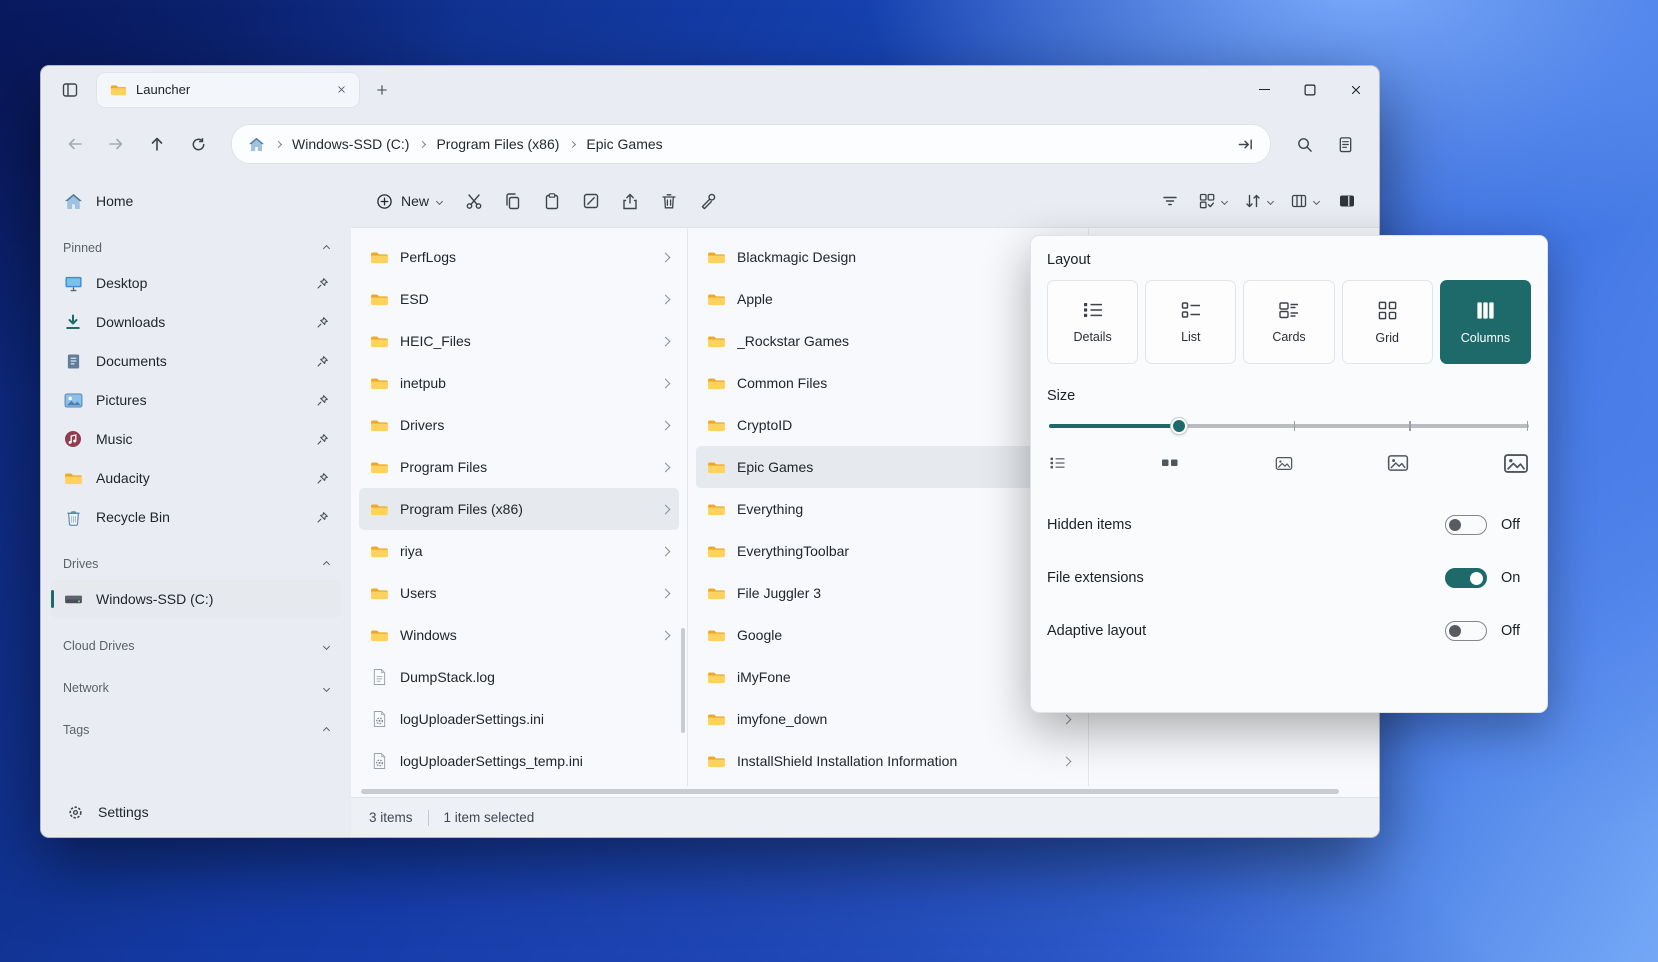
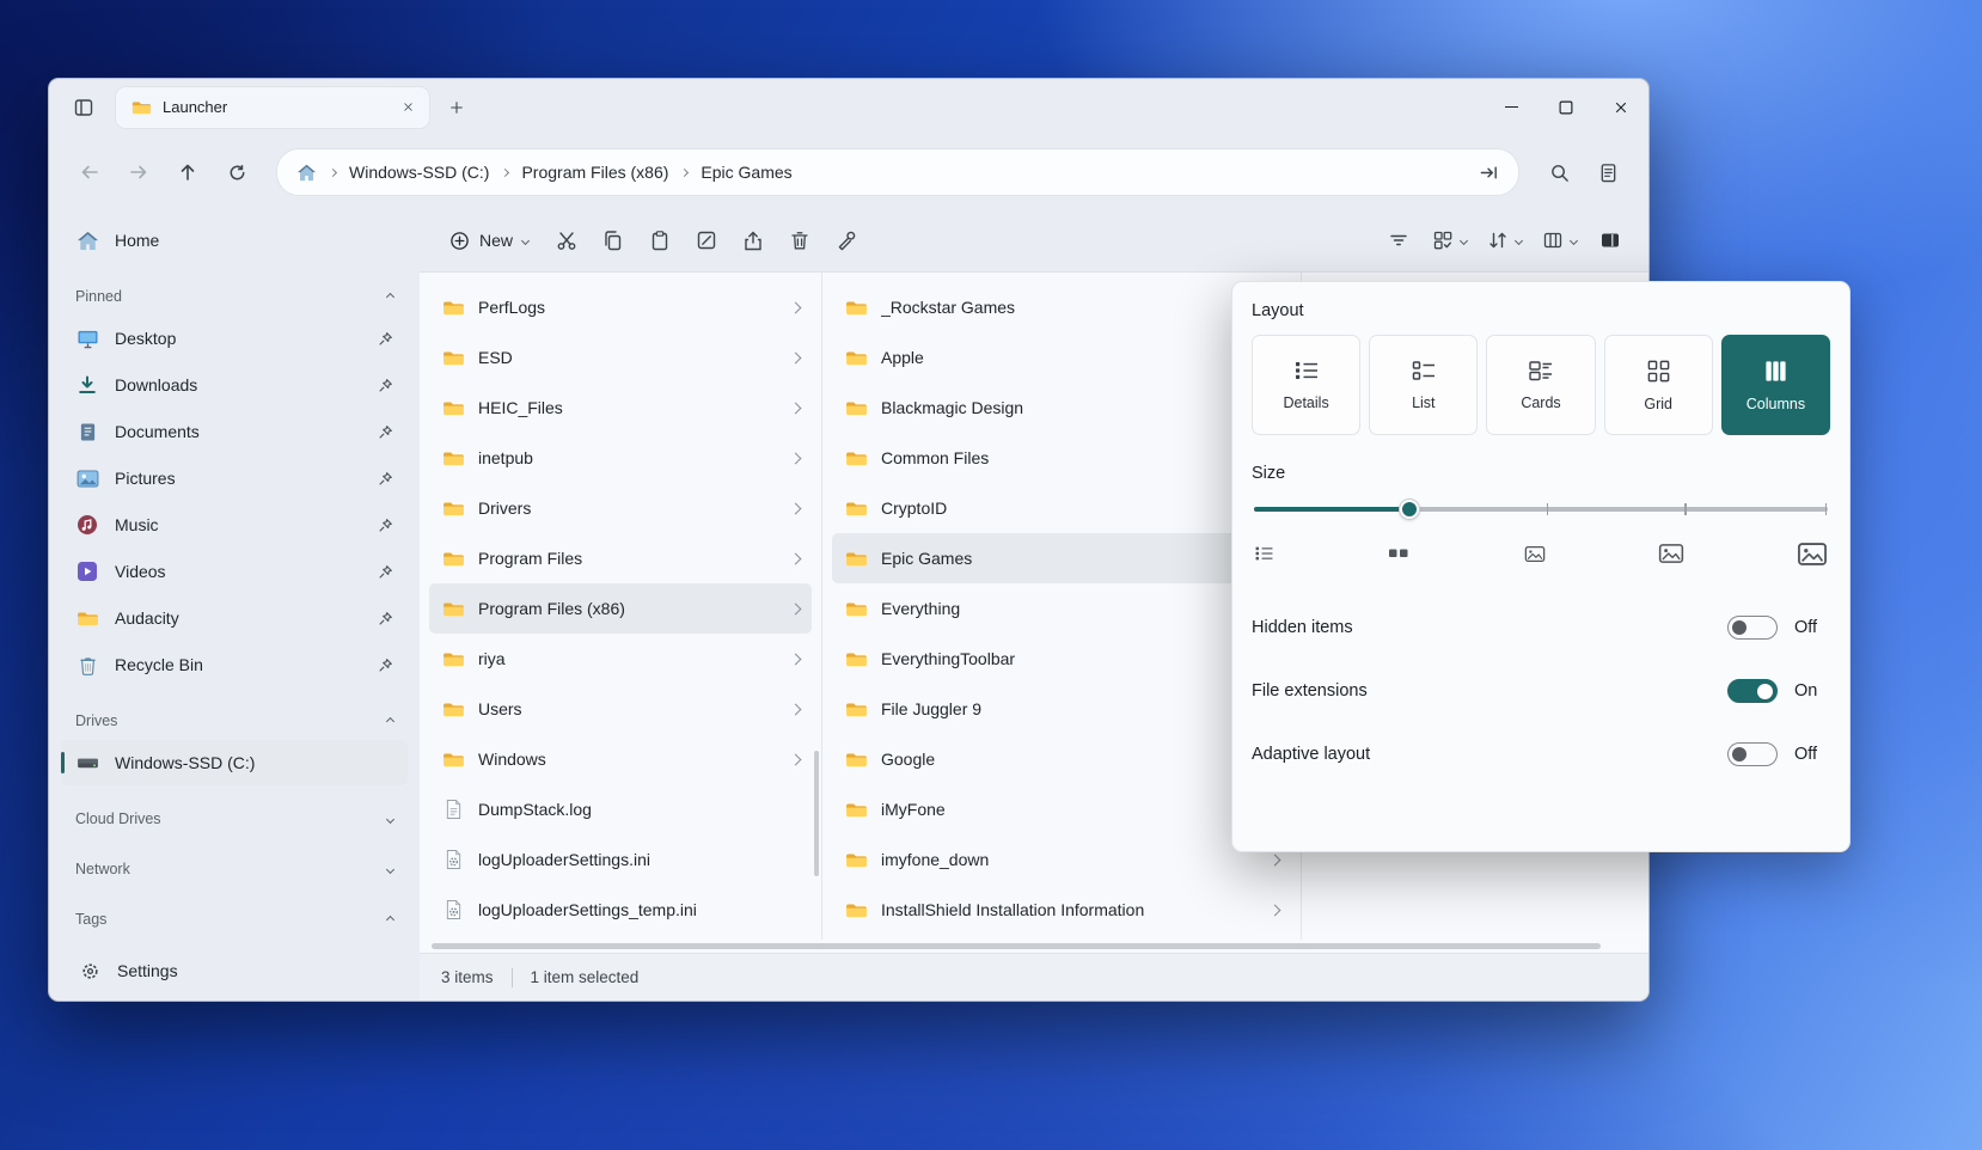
  Launcher
  Windows-SSD (C:)
  Program Files (x86)
  Epic Games
  Home
  Pinned
  Desktop
  Downloads
  Documents
  Pictures
  Music
+ Videos
  Audacity
  Recycle Bin
  Drives
  Windows-SSD (C:)
  Cloud Drives
  Network
  Tags
  Settings
  New
  PerfLogs
  ESD
  HEIC_Files
  inetpub
  Drivers
  Program Files
  Program Files (x86)
  riya
  Users
  Windows
  DumpStack.log
  logUploaderSettings.ini
  logUploaderSettings_temp.ini
- Blackmagic Design
+ _Rockstar Games
  Apple
- _Rockstar Games
+ Blackmagic Design
  Common Files
  CryptoID
  Epic Games
  Everything
  EverythingToolbar
- File Juggler 3
+ File Juggler 9
  Google
  iMyFone
  imyfone_down
  InstallShield Installation Information
  3 items
  1 item selected
  Layout
  Details
  List
  Cards
  Grid
  Columns
  Size
  Hidden items
  Off
  File extensions
  On
  Adaptive layout
  Off
